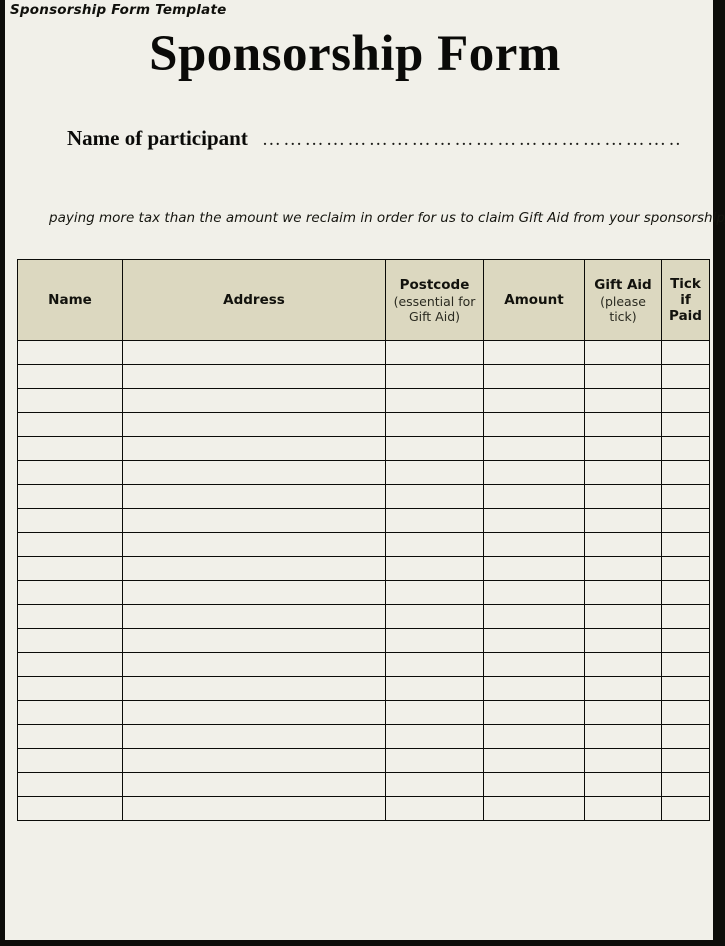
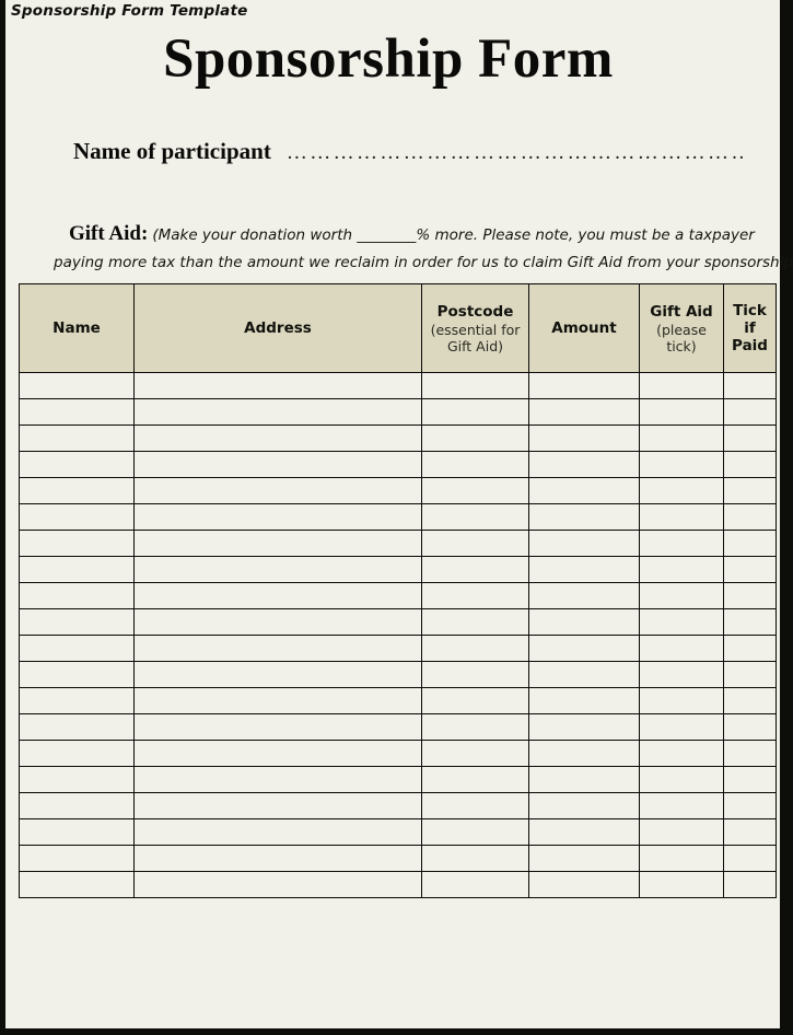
  Sponsorship Form Template
  Sponsorship Form
  Name of participant
  ……………………………………………………
+ Gift Aid: (Make your donation worth ________% more. Please note, you must be a taxpayer
  paying more tax than the amount we reclaim in order for us to claim Gift Aid from your sponsorship
  Name	Address	Postcode(essential for Gift Aid)	Amount	Gift Aid(please tick)	Tick if Paid
